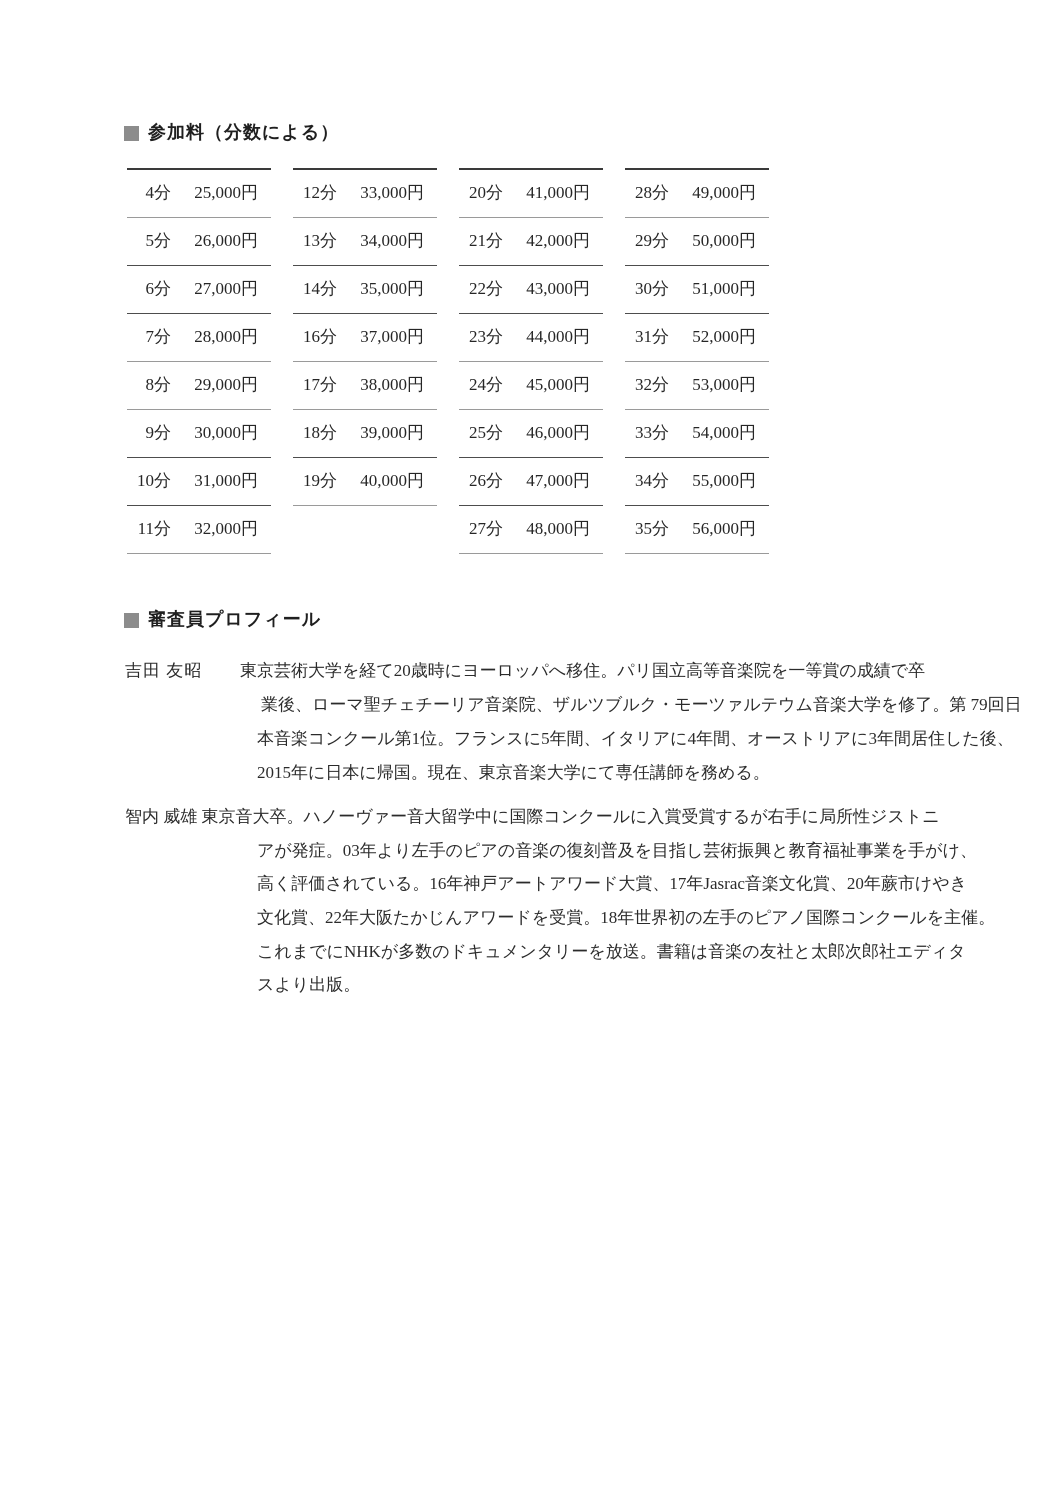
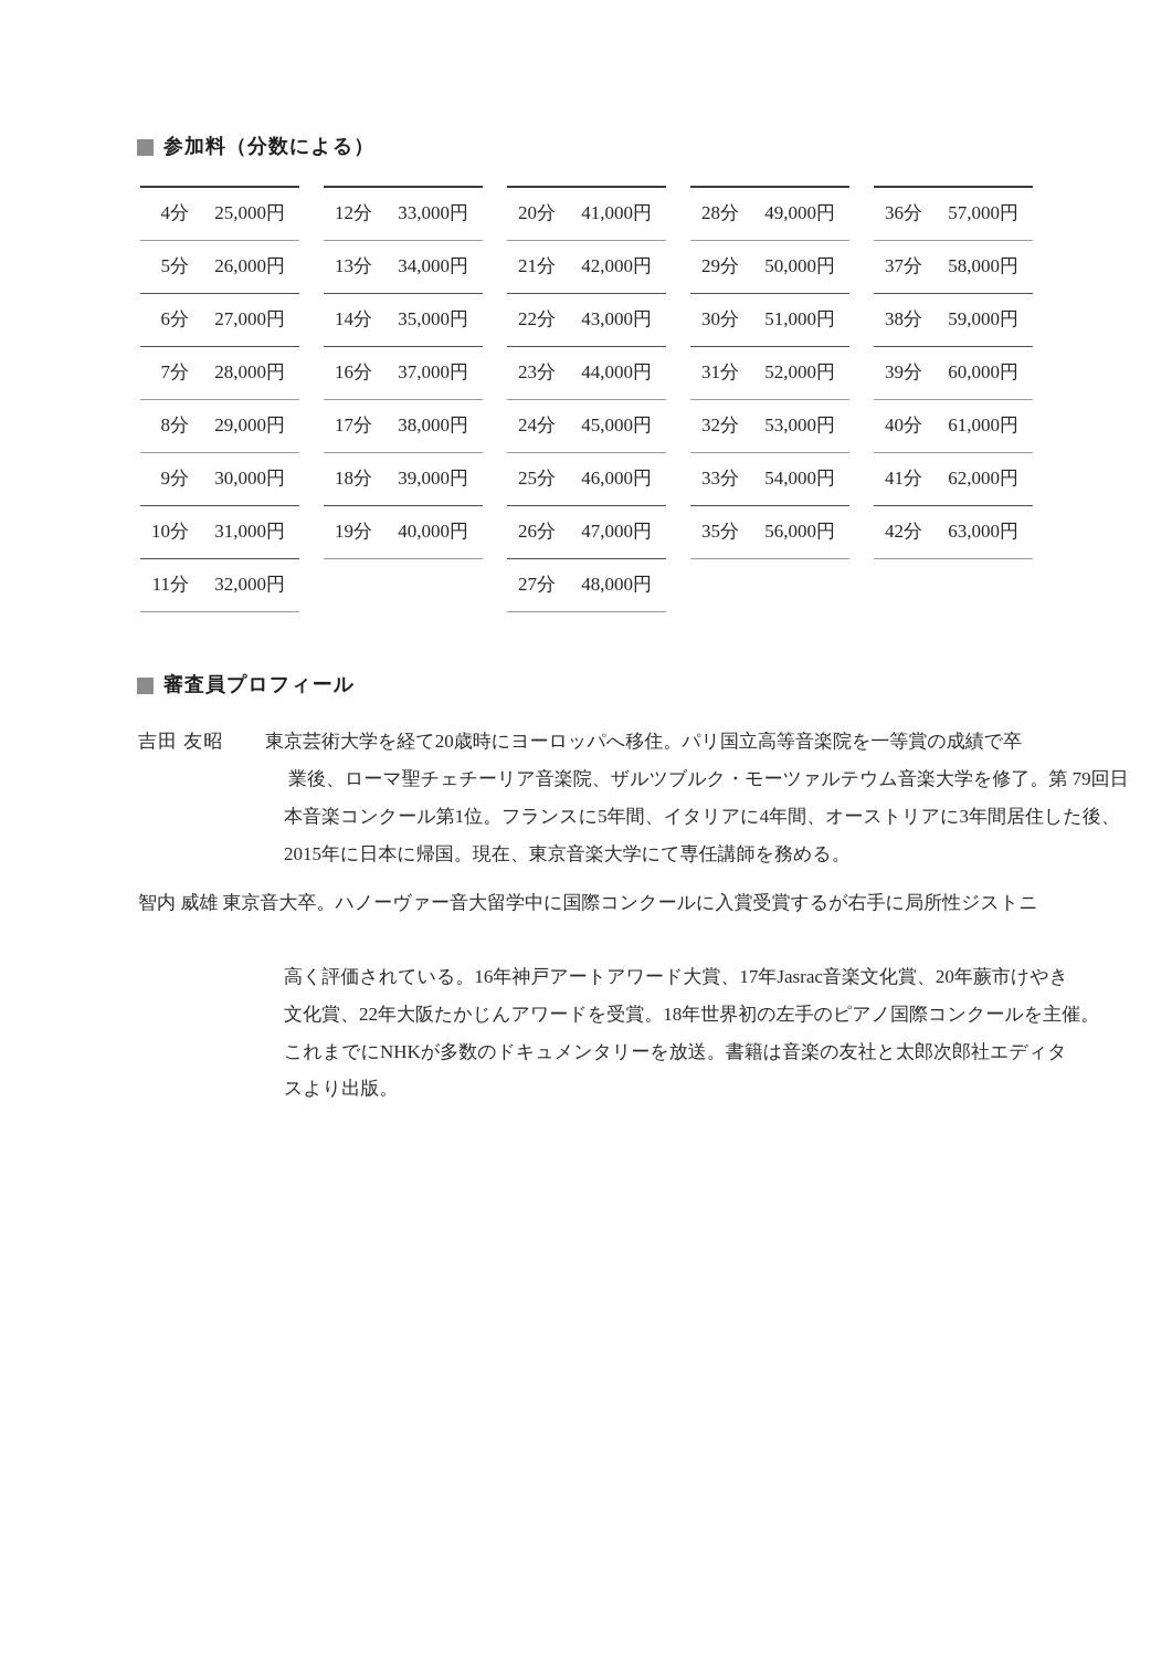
  参加料（分数による）
  4分
  25,000円
  5分
  26,000円
  6分
  27,000円
  7分
  28,000円
  8分
  29,000円
  9分
  30,000円
  10分
  31,000円
  11分
  32,000円
  12分
  33,000円
  13分
  34,000円
  14分
  35,000円
  16分
  37,000円
  17分
  38,000円
  18分
  39,000円
  19分
  40,000円
  20分
  41,000円
  21分
  42,000円
  22分
  43,000円
  23分
  44,000円
  24分
  45,000円
  25分
  46,000円
  26分
  47,000円
  27分
  48,000円
  28分
  49,000円
  29分
  50,000円
  30分
  51,000円
  31分
  52,000円
  32分
  53,000円
  33分
  54,000円
- 34分
- 55,000円
  35分
  56,000円
+ 36分
+ 57,000円
+ 37分
+ 58,000円
+ 38分
+ 59,000円
+ 39分
+ 60,000円
+ 40分
+ 61,000円
+ 41分
+ 62,000円
+ 42分
+ 63,000円
  審査員プロフィール
  吉田 友昭
  東京芸術大学を経て20歳時にヨーロッパへ移住。パリ国立高等音楽院を一等賞の成績で卒
  業後、ローマ聖チェチーリア音楽院、ザルツブルク・モーツァルテウム音楽大学を修了。第 79回日
  本音楽コンクール第1位。フランスに5年間、イタリアに4年間、オーストリアに3年間居住した後、
  2015年に日本に帰国。現在、東京音楽大学にて専任講師を務める。
  智内 威雄 東京音大卒。ハノーヴァー音大留学中に国際コンクールに入賞受賞するが右手に局所性ジストニ
- アが発症。03年より左手のピアの音楽の復刻普及を目指し芸術振興と教育福祉事業を手がけ、
  高く評価されている。16年神戸アートアワード大賞、17年Jasrac音楽文化賞、20年蕨市けやき
  文化賞、22年大阪たかじんアワードを受賞。18年世界初の左手のピアノ国際コンクールを主催。
  これまでにNHKが多数のドキュメンタリーを放送。書籍は音楽の友社と太郎次郎社エディタ
  スより出版。
